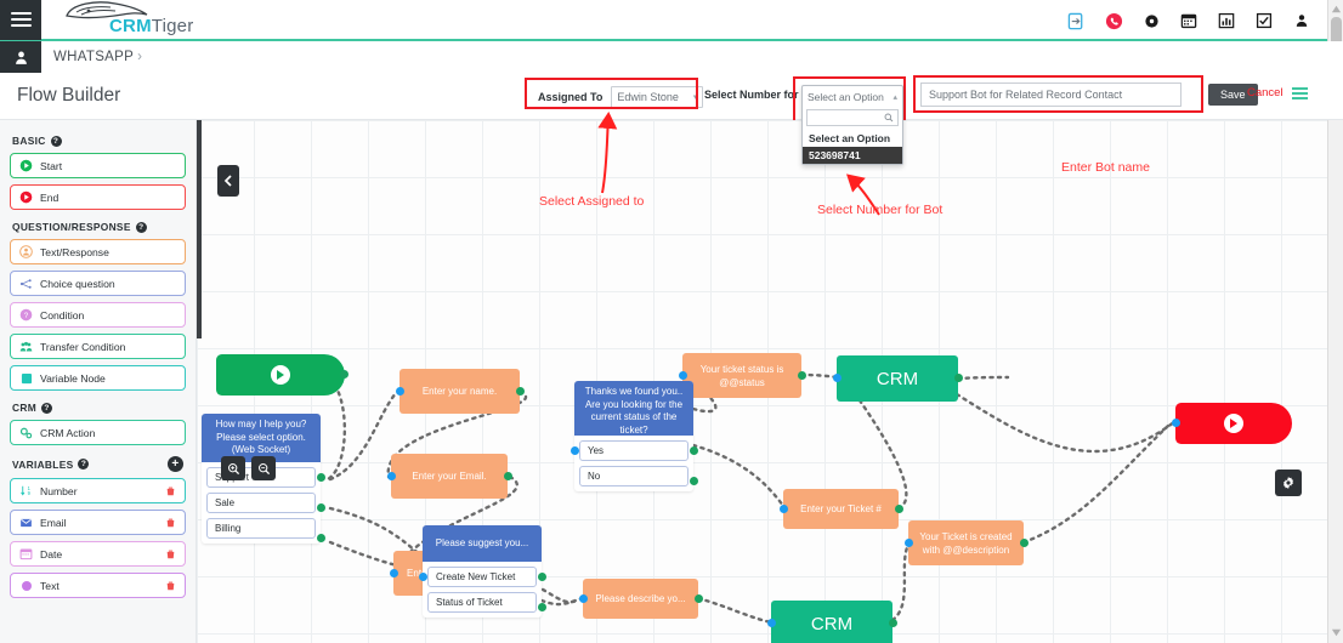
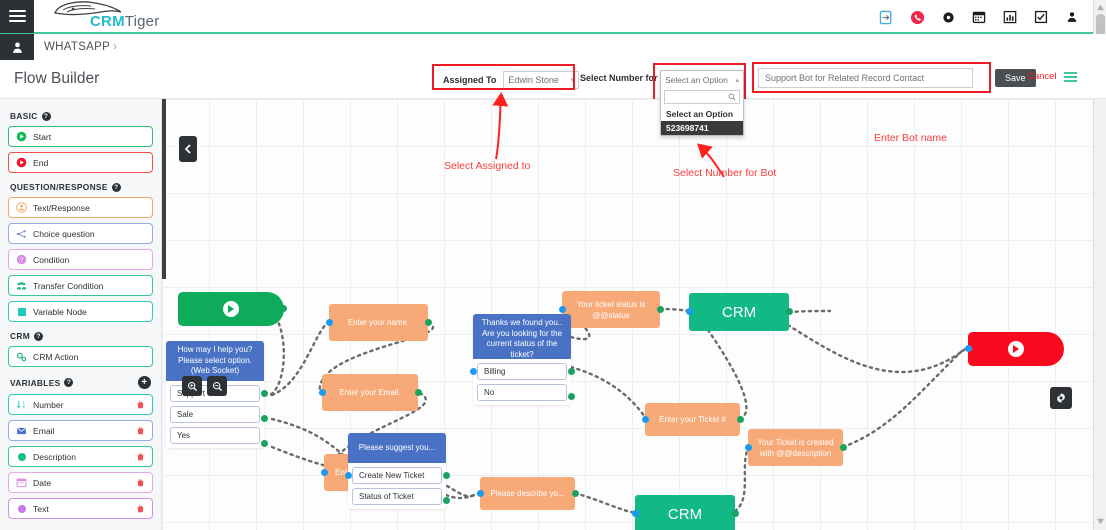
  CRMTiger
  WHATSAPP ›
  Flow Builder
  Assigned To
  Edwin Stone
  Select Number for
  Select an Option
  Select an Option
  523698741
  Support Bot for Related Record Contact
  Save
  Cancel
  BASIC
  Start
  End
  QUESTION/RESPONSE
  Text/Response
  Choice question
  Condition
  Transfer Condition
  Variable Node
  CRM
  CRM Action
  VARIABLES
  +
  Number
  Email
+ Description
  Date
  Text
  Enter your name.
  Enter your Email.
  Your ticket status is @@status
  Enter your Ticket #
  Please describe yo...
  Your Ticket is created with @@description
  CRM
  CRM
  How may I help you? Please select option. (Web Socket)
  Sale
- Billing
+ Yes
  Thanks we found you.. Are you looking for the current status of the ticket?
- Yes
+ Billing
  No
  Please suggest you...
  Create New Ticket
  Status of Ticket
  Select Assigned to
  Select Number for Bot
  Enter Bot name
